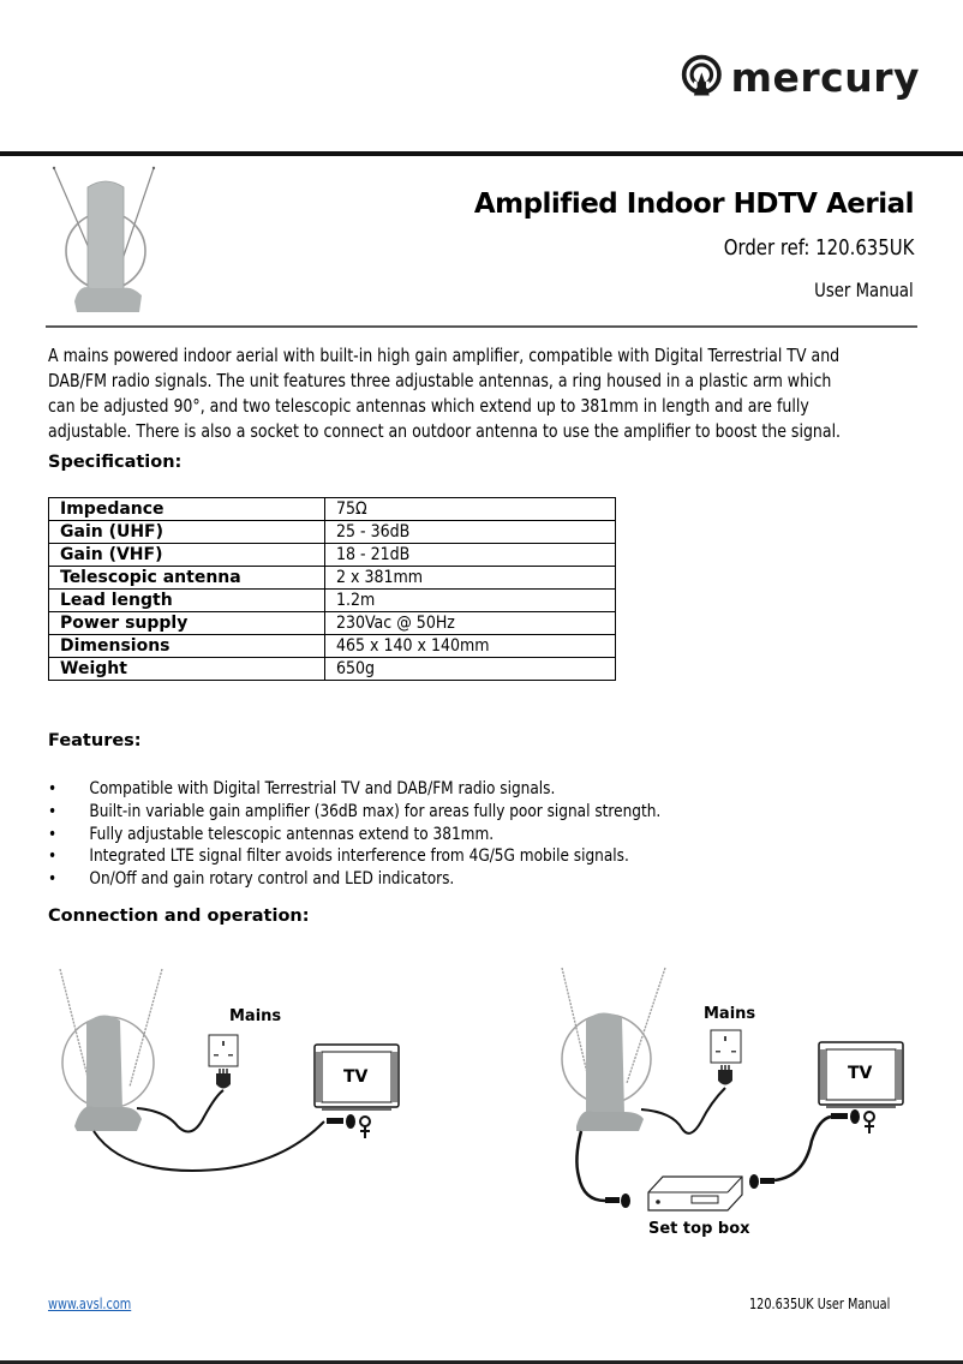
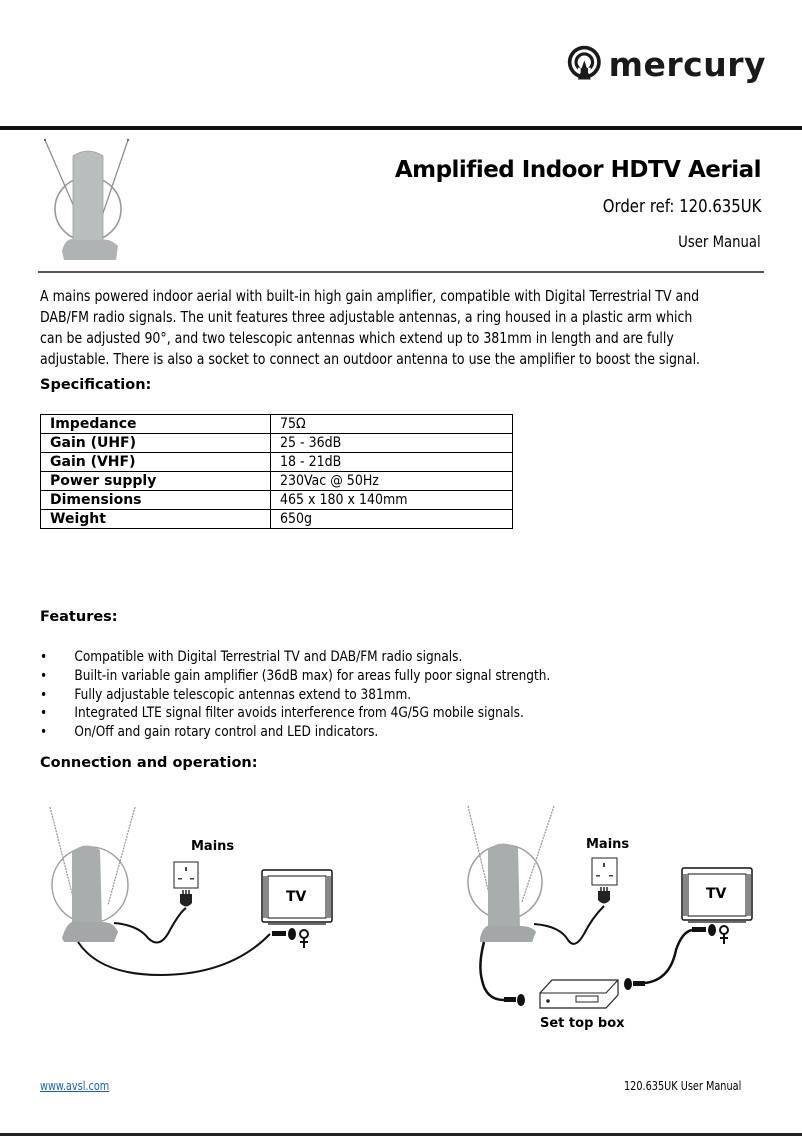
  mercury
  Amplified Indoor HDTV Aerial
  Order ref: 120.635UK
  User Manual
  A mains powered indoor aerial with built-in high gain amplifier, compatible with Digital Terrestrial TV and
  DAB/FM radio signals. The unit features three adjustable antennas, a ring housed in a plastic arm which
  can be adjusted 90°, and two telescopic antennas which extend up to 381mm in length and are fully
  adjustable. There is also a socket to connect an outdoor antenna to use the amplifier to boost the signal.
  Specification:
  Impedance	75Ω
  Gain (UHF)	25 - 36dB
  Gain (VHF)	18 - 21dB
- Telescopic antenna	2 x 381mm
- Lead length	1.2m
  Power supply	230Vac @ 50Hz
- Dimensions	465 x 140 x 140mm
+ Dimensions	465 x 180 x 140mm
  Weight	650g
  Features:
  •
  Compatible with Digital Terrestrial TV and DAB/FM radio signals.
  •
  Built-in variable gain amplifier (36dB max) for areas fully poor signal strength.
  •
  Fully adjustable telescopic antennas extend to 381mm.
  •
  Integrated LTE signal filter avoids interference from 4G/5G mobile signals.
  •
  On/Off and gain rotary control and LED indicators.
  Connection and operation:
  Mains
  TV
  Mains
  TV
  Set top box
  www.avsl.com
  120.635UK User Manual
